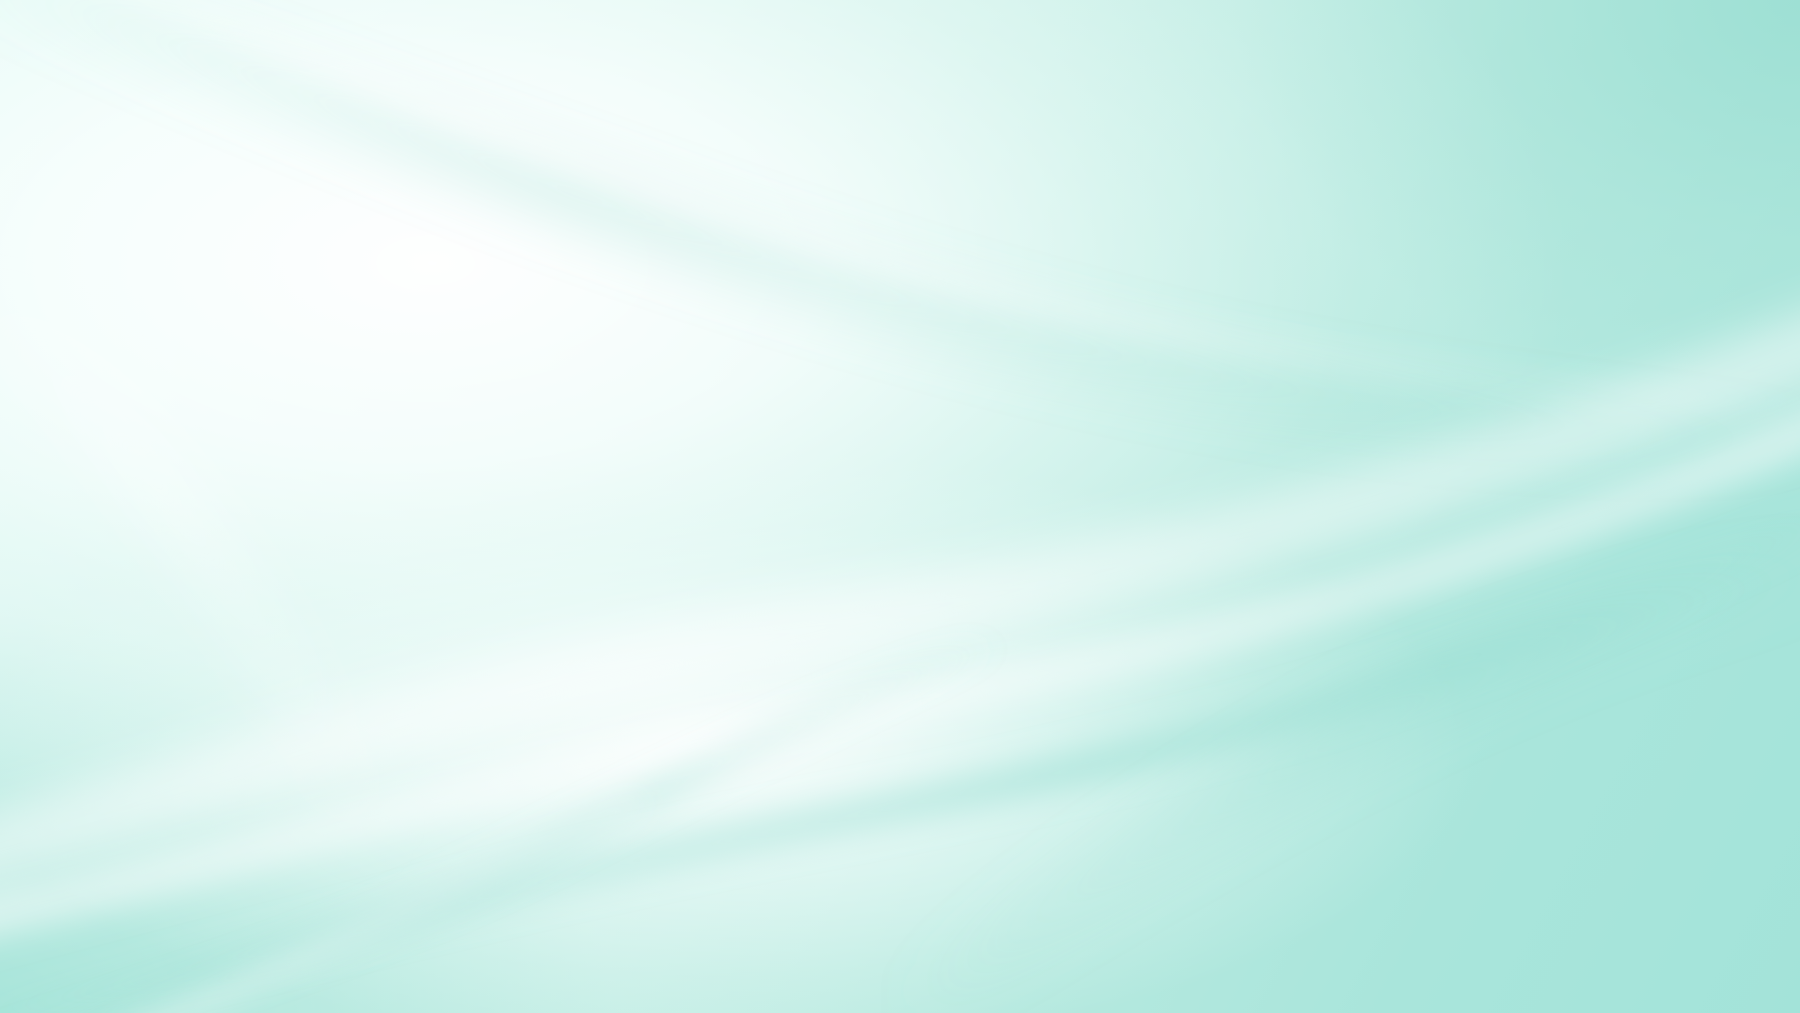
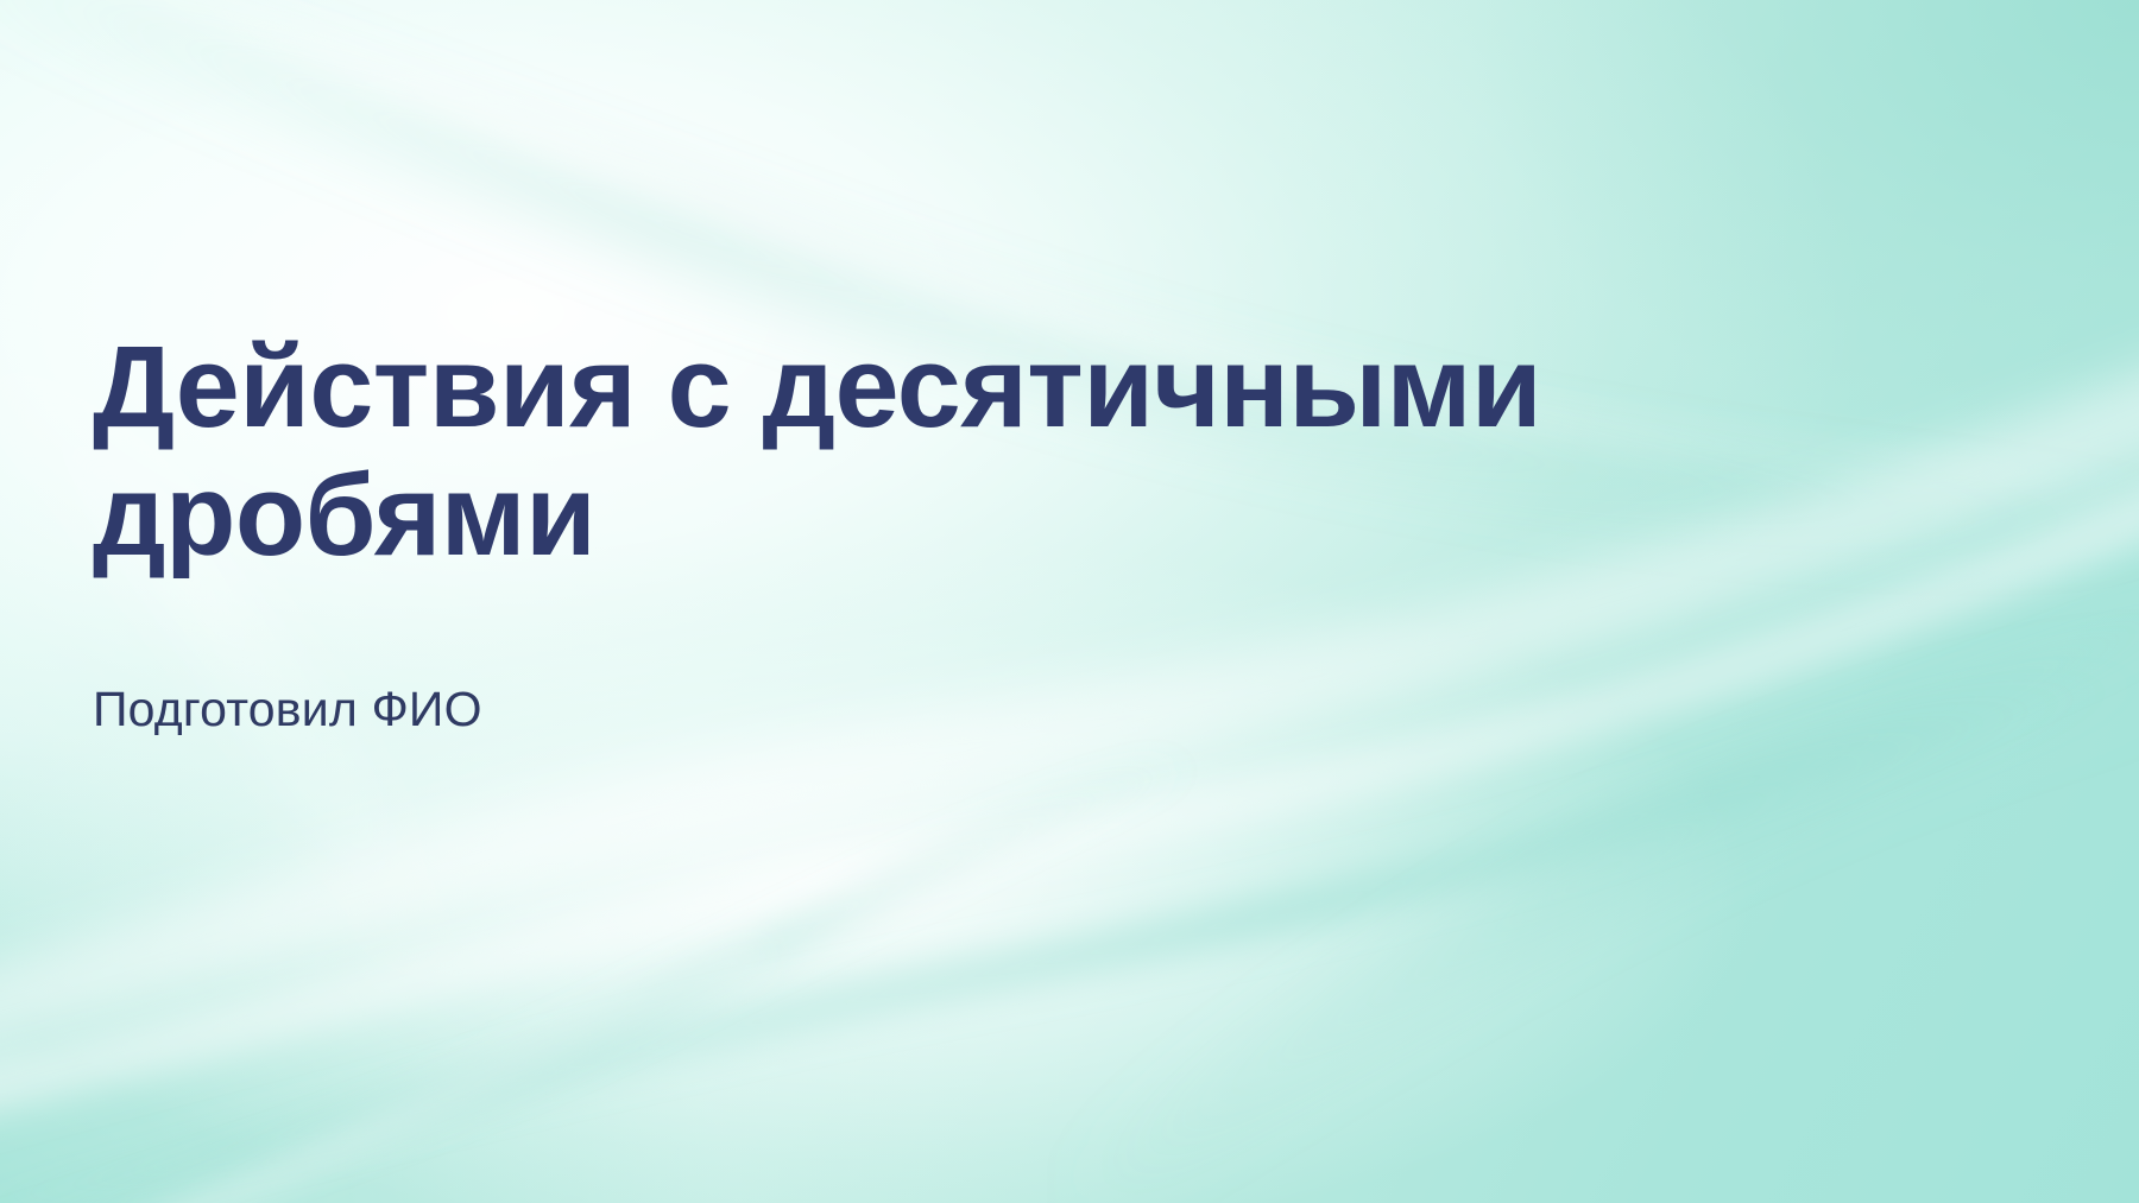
+ Действия с десятичными дробями
+ Подготовил ФИО
